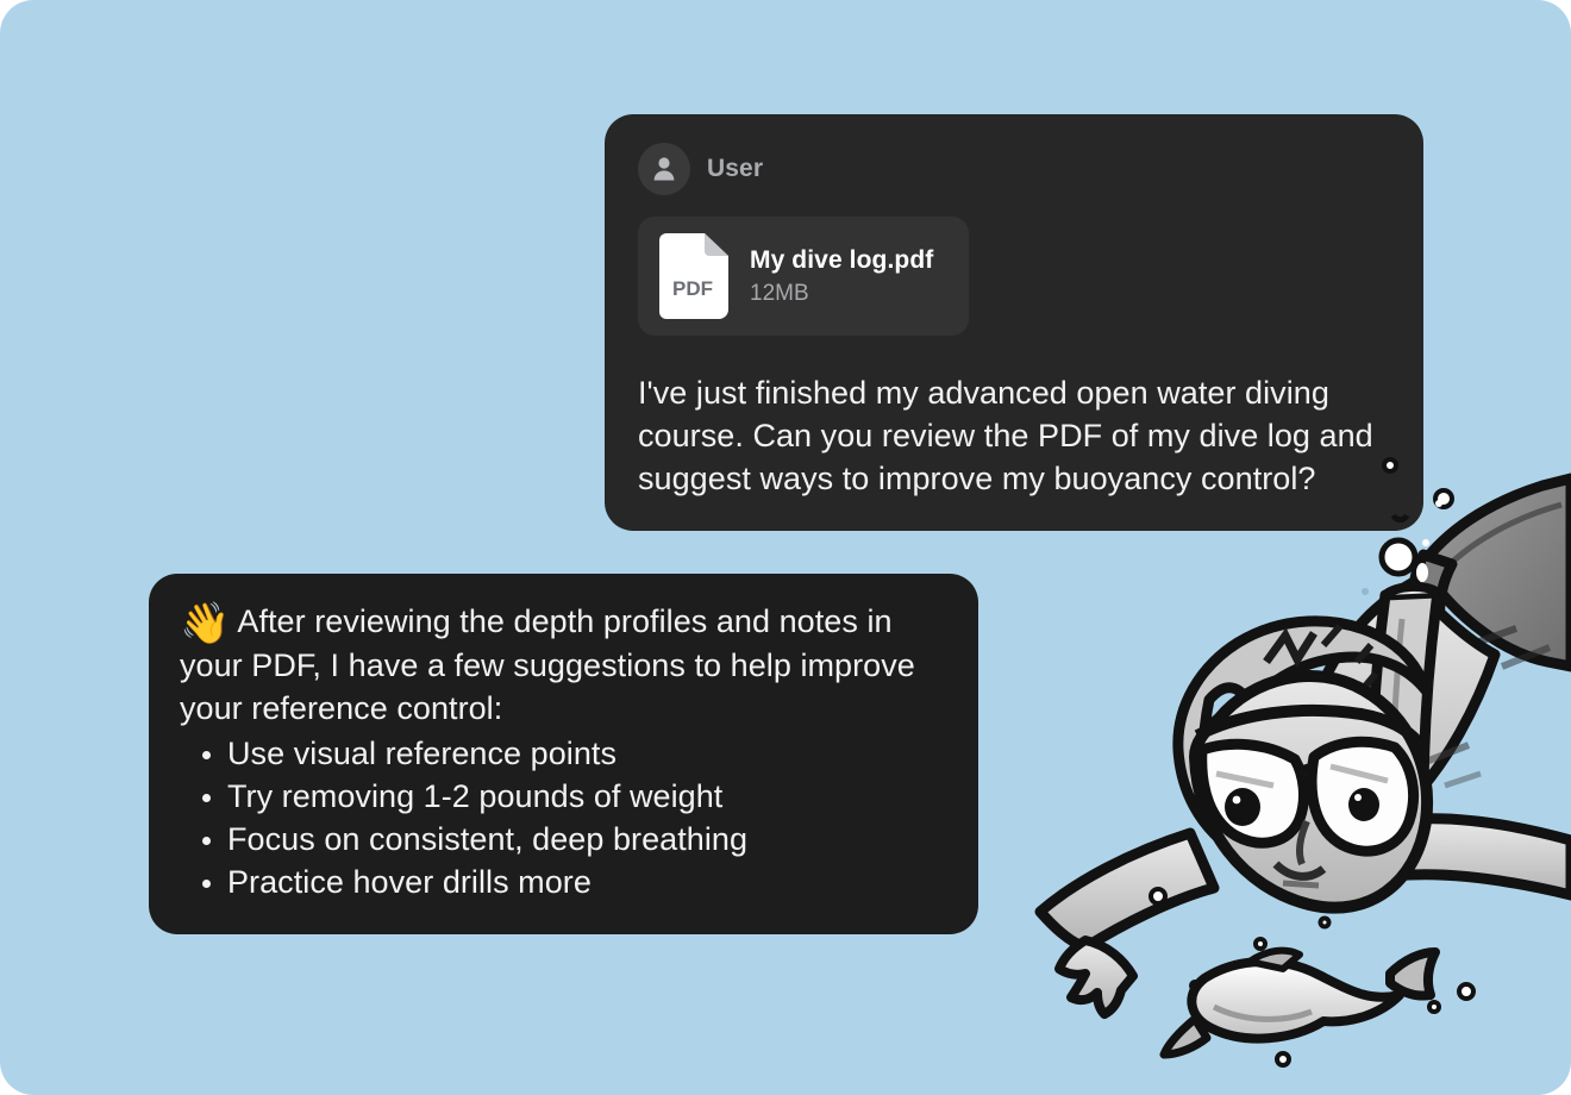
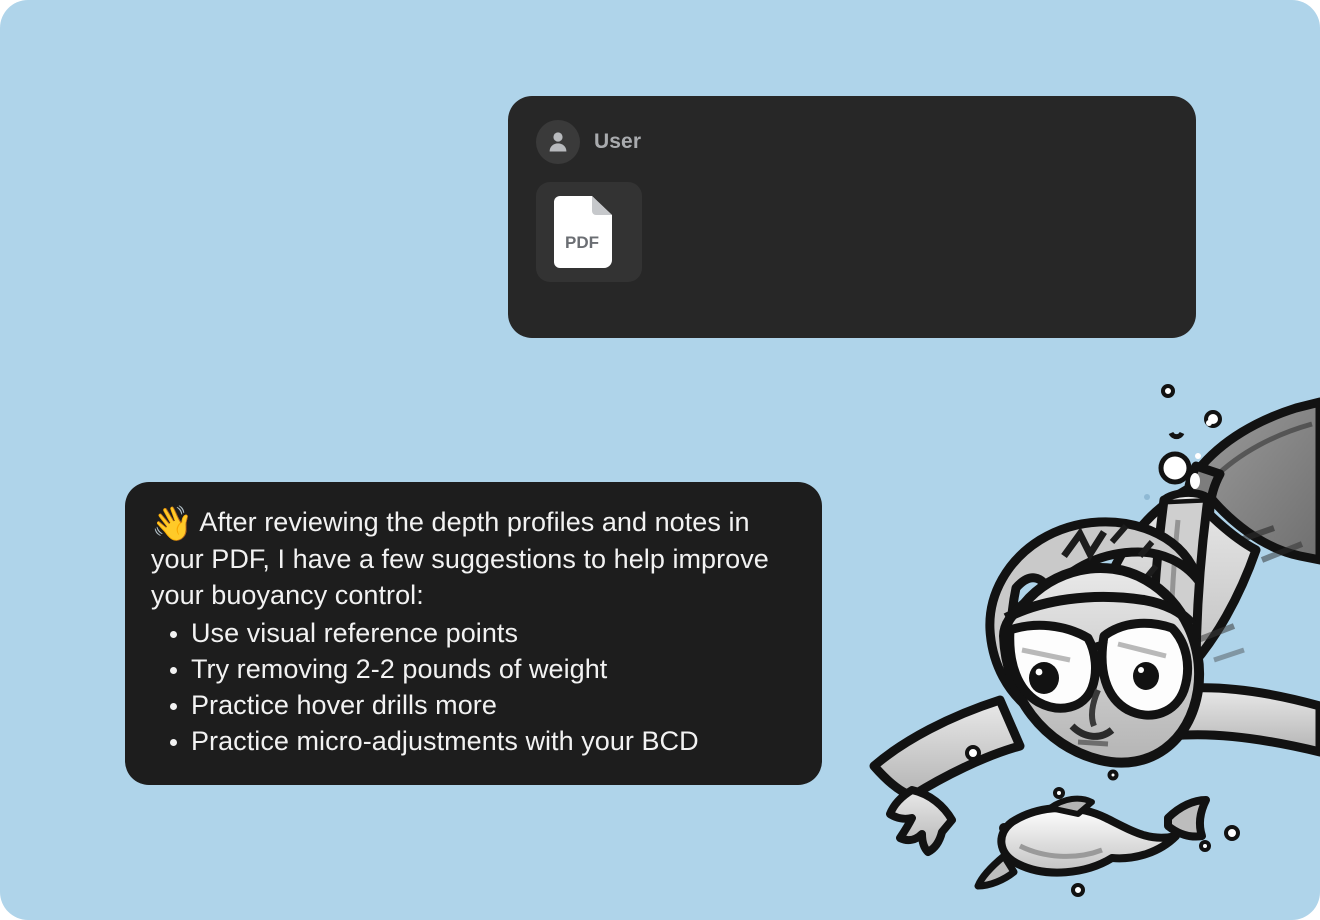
  User
  PDF
- My dive log.pdf
- 12MB
- I've just finished my advanced open water diving course. Can you review the PDF of my dive log and suggest ways to improve my buoyancy control?
- 👋 After reviewing the depth profiles and notes in your PDF, I have a few suggestions to help improve your reference control:
+ 👋 After reviewing the depth profiles and notes in your PDF, I have a few suggestions to help improve your buoyancy control:
  Use visual reference points
- Try removing 1-2 pounds of weight
+ Try removing 2-2 pounds of weight
- Focus on consistent, deep breathing
  Practice hover drills more
+ Practice micro-adjustments with your BCD
